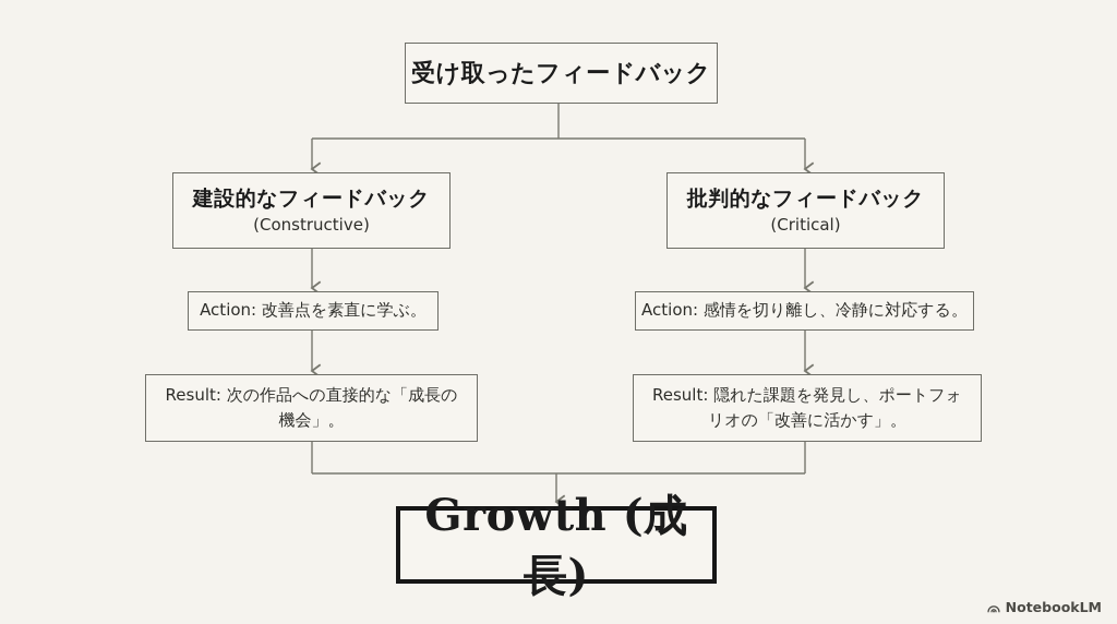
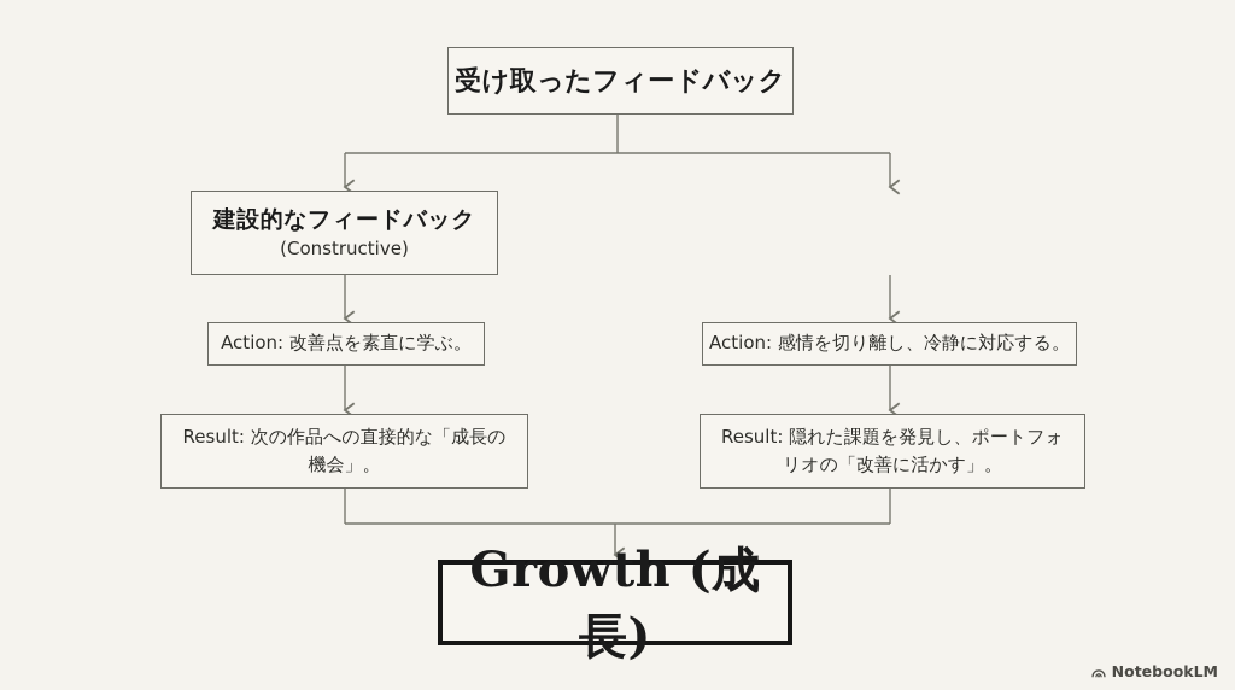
  受け取ったフィードバック
  建設的なフィードバック
  (Constructive)
- 批判的なフィードバック
- (Critical)
  Action: 改善点を素直に学ぶ。
  Action: 感情を切り離し、冷静に対応する。
  Result: 次の作品への直接的な「成長の機会」。
  Result: 隠れた課題を発見し、ポートフォリオの「改善に活かす」。
  Growth (成長)
  NotebookLM
